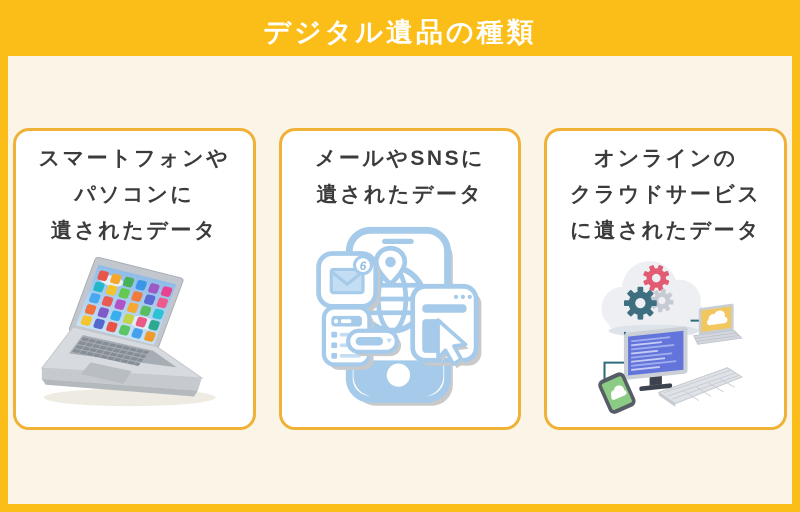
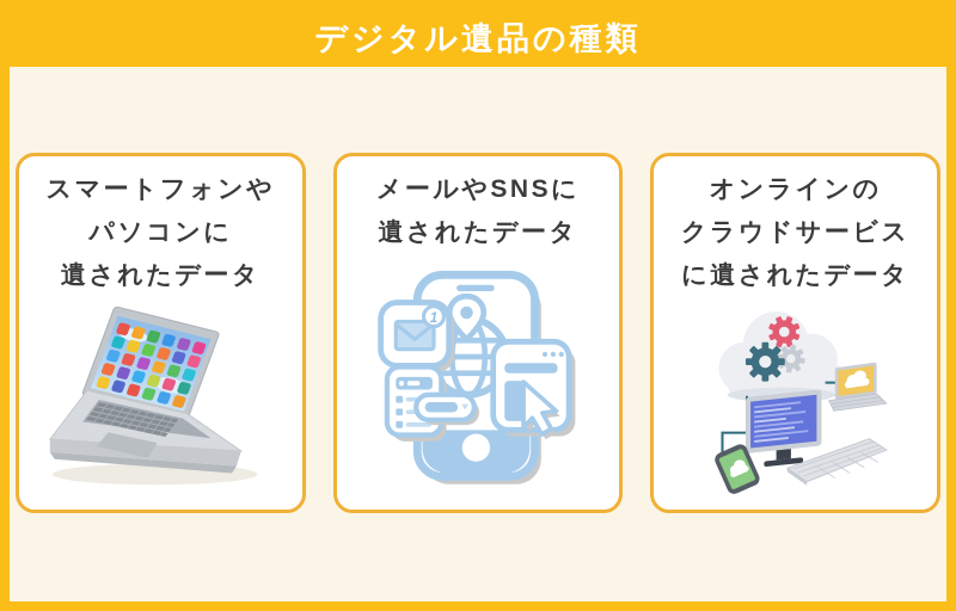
  デジタル遺品の種類
  スマートフォンや
  パソコンに
  遺されたデータ
  メールやSNSに
  遺されたデータ
- 6
+ 1
  オンラインの
  クラウドサービス
  に遺されたデータ
